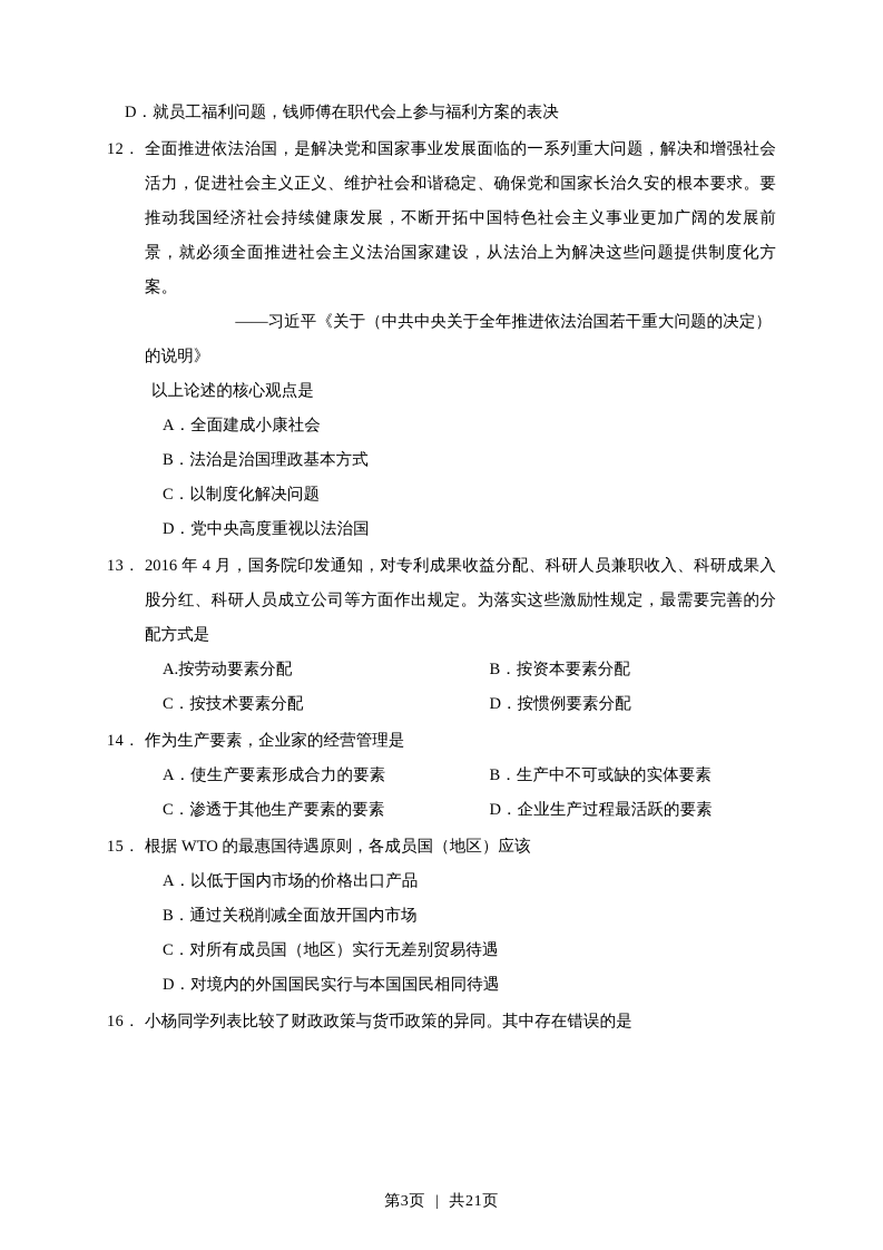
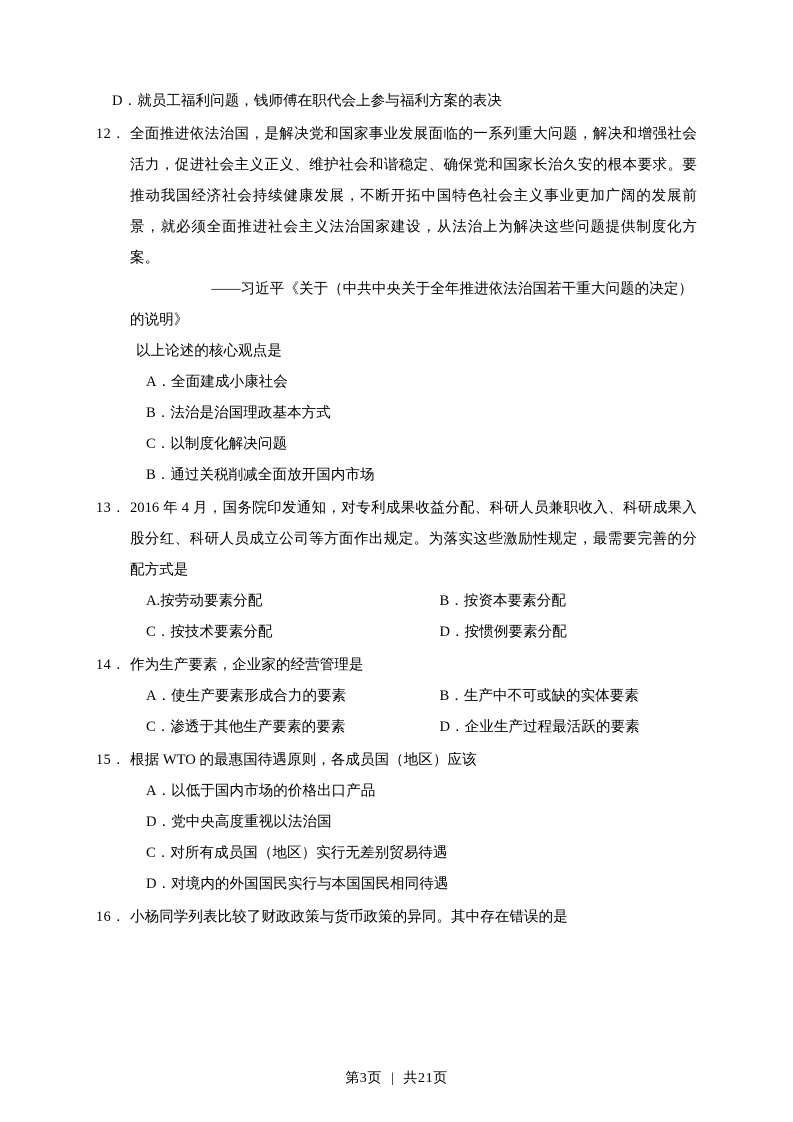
  D．就员工福利问题，钱师傅在职代会上参与福利方案的表决
  12．
  全面推进依法治国，是解决党和国家事业发展面临的一系列重大问题，解决和增强社会活力，促进社会主义正义、维护社会和谐稳定、确保党和国家长治久安的根本要求。要推动我国经济社会持续健康发展，不断开拓中国特色社会主义事业更加广阔的发展前景，就必须全面推进社会主义法治国家建设，从法治上为解决这些问题提供制度化方案。
  ——习近平《关于（中共中央关于全年推进依法治国若干重大问题的决定）
  的说明》
  以上论述的核心观点是
  A．全面建成小康社会
  B．法治是治国理政基本方式
  C．以制度化解决问题
- D．党中央高度重视以法治国
+ B．通过关税削减全面放开国内市场
  13．
  2016 年 4 月，国务院印发通知，对专利成果收益分配、科研人员兼职收入、科研成果入股分红、科研人员成立公司等方面作出规定。为落实这些激励性规定，最需要完善的分配方式是
  A.按劳动要素分配
  B．按资本要素分配
  C．按技术要素分配
  D．按惯例要素分配
  14．
  作为生产要素，企业家的经营管理是
  A．使生产要素形成合力的要素
  B．生产中不可或缺的实体要素
  C．渗透于其他生产要素的要素
  D．企业生产过程最活跃的要素
  15．
  根据 WTO 的最惠国待遇原则，各成员国（地区）应该
  A．以低于国内市场的价格出口产品
- B．通过关税削减全面放开国内市场
+ D．党中央高度重视以法治国
  C．对所有成员国（地区）实行无差别贸易待遇
  D．对境内的外国国民实行与本国国民相同待遇
  16．
  小杨同学列表比较了财政政策与货币政策的异同。其中存在错误的是
  第3页 | 共21页
